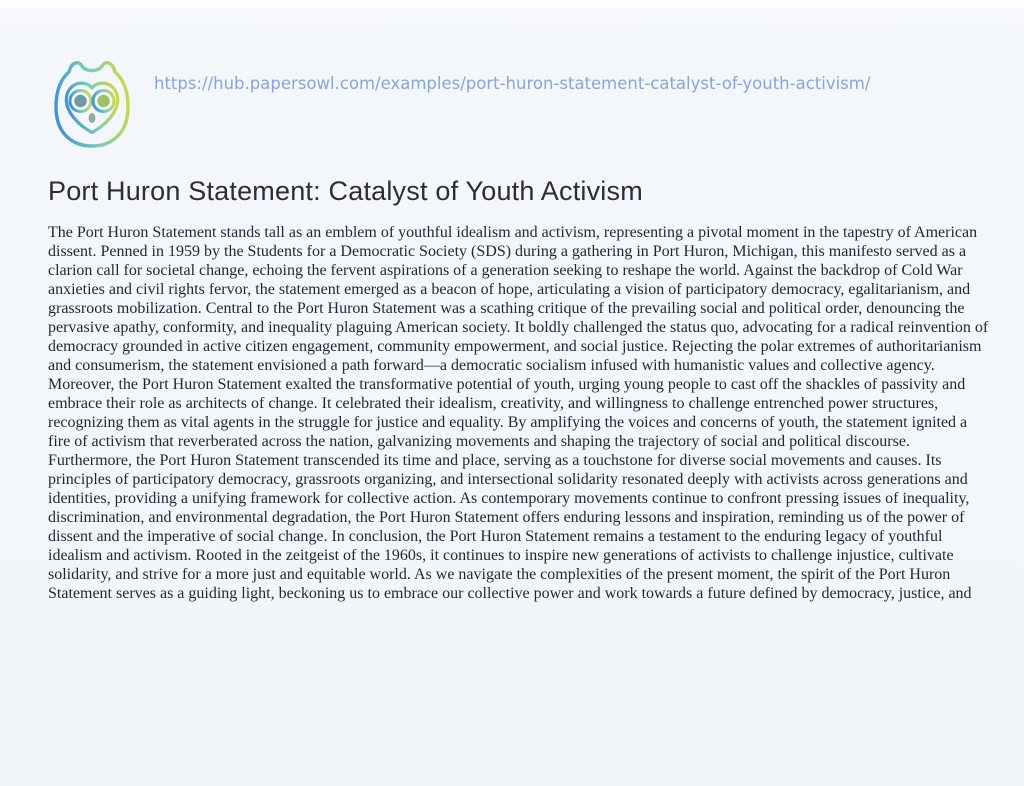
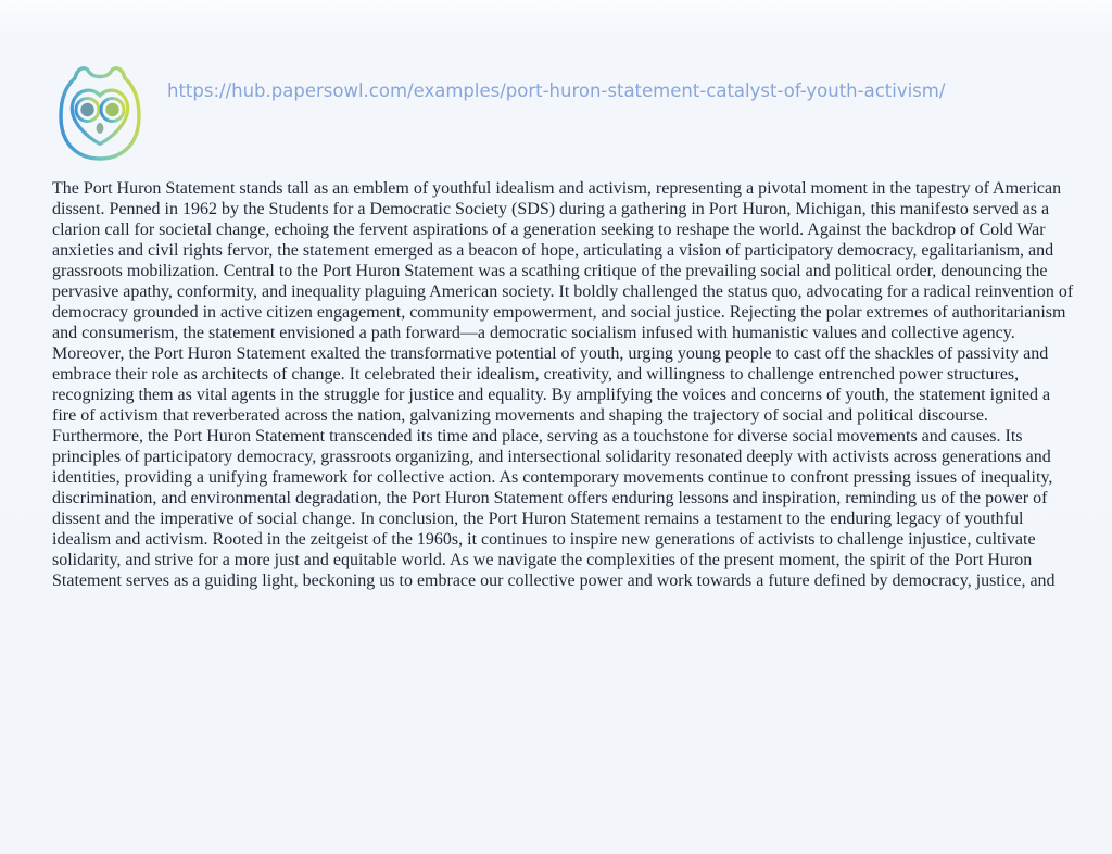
  https://hub.papersowl.com/examples/port-huron-statement-catalyst-of-youth-activism/
- Port Huron Statement: Catalyst of Youth Activism
- The Port Huron Statement stands tall as an emblem of youthful idealism and activism, representing a pivotal moment in the tapestry of American dissent. Penned in 1959 by the Students for a Democratic Society (SDS) during a gathering in Port Huron, Michigan, this manifesto served as a clarion call for societal change, echoing the fervent aspirations of a generation seeking to reshape the world. Against the backdrop of Cold War anxieties and civil rights fervor, the statement emerged as a beacon of hope, articulating a vision of participatory democracy, egalitarianism, and grassroots mobilization. Central to the Port Huron Statement was a scathing critique of the prevailing social and political order, denouncing the pervasive apathy, conformity, and inequality plaguing American society. It boldly challenged the status quo, advocating for a radical reinvention of democracy grounded in active citizen engagement, community empowerment, and social justice. Rejecting the polar extremes of authoritarianism and consumerism, the statement envisioned a path forward—a democratic socialism infused with humanistic values and collective agency. Moreover, the Port Huron Statement exalted the transformative potential of youth, urging young people to cast off the shackles of passivity and embrace their role as architects of change. It celebrated their idealism, creativity, and willingness to challenge entrenched power structures, recognizing them as vital agents in the struggle for justice and equality. By amplifying the voices and concerns of youth, the statement ignited a fire of activism that reverberated across the nation, galvanizing movements and shaping the trajectory of social and political discourse. Furthermore, the Port Huron Statement transcended its time and place, serving as a touchstone for diverse social movements and causes. Its principles of participatory democracy, grassroots organizing, and intersectional solidarity resonated deeply with activists across generations and identities, providing a unifying framework for collective action. As contemporary movements continue to confront pressing issues of inequality, discrimination, and environmental degradation, the Port Huron Statement offers enduring lessons and inspiration, reminding us of the power of dissent and the imperative of social change. In conclusion, the Port Huron Statement remains a testament to the enduring legacy of youthful idealism and activism. Rooted in the zeitgeist of the 1960s, it continues to inspire new generations of activists to challenge injustice, cultivate solidarity, and strive for a more just and equitable world. As we navigate the complexities of the present moment, the spirit of the Port Huron Statement serves as a guiding light, beckoning us to embrace our collective power and work towards a future defined by democracy, justice, and
+ The Port Huron Statement stands tall as an emblem of youthful idealism and activism, representing a pivotal moment in the tapestry of American dissent. Penned in 1962 by the Students for a Democratic Society (SDS) during a gathering in Port Huron, Michigan, this manifesto served as a clarion call for societal change, echoing the fervent aspirations of a generation seeking to reshape the world. Against the backdrop of Cold War anxieties and civil rights fervor, the statement emerged as a beacon of hope, articulating a vision of participatory democracy, egalitarianism, and grassroots mobilization. Central to the Port Huron Statement was a scathing critique of the prevailing social and political order, denouncing the pervasive apathy, conformity, and inequality plaguing American society. It boldly challenged the status quo, advocating for a radical reinvention of democracy grounded in active citizen engagement, community empowerment, and social justice. Rejecting the polar extremes of authoritarianism and consumerism, the statement envisioned a path forward—a democratic socialism infused with humanistic values and collective agency. Moreover, the Port Huron Statement exalted the transformative potential of youth, urging young people to cast off the shackles of passivity and embrace their role as architects of change. It celebrated their idealism, creativity, and willingness to challenge entrenched power structures, recognizing them as vital agents in the struggle for justice and equality. By amplifying the voices and concerns of youth, the statement ignited a fire of activism that reverberated across the nation, galvanizing movements and shaping the trajectory of social and political discourse. Furthermore, the Port Huron Statement transcended its time and place, serving as a touchstone for diverse social movements and causes. Its principles of participatory democracy, grassroots organizing, and intersectional solidarity resonated deeply with activists across generations and identities, providing a unifying framework for collective action. As contemporary movements continue to confront pressing issues of inequality, discrimination, and environmental degradation, the Port Huron Statement offers enduring lessons and inspiration, reminding us of the power of dissent and the imperative of social change. In conclusion, the Port Huron Statement remains a testament to the enduring legacy of youthful idealism and activism. Rooted in the zeitgeist of the 1960s, it continues to inspire new generations of activists to challenge injustice, cultivate solidarity, and strive for a more just and equitable world. As we navigate the complexities of the present moment, the spirit of the Port Huron Statement serves as a guiding light, beckoning us to embrace our collective power and work towards a future defined by democracy, justice, and
